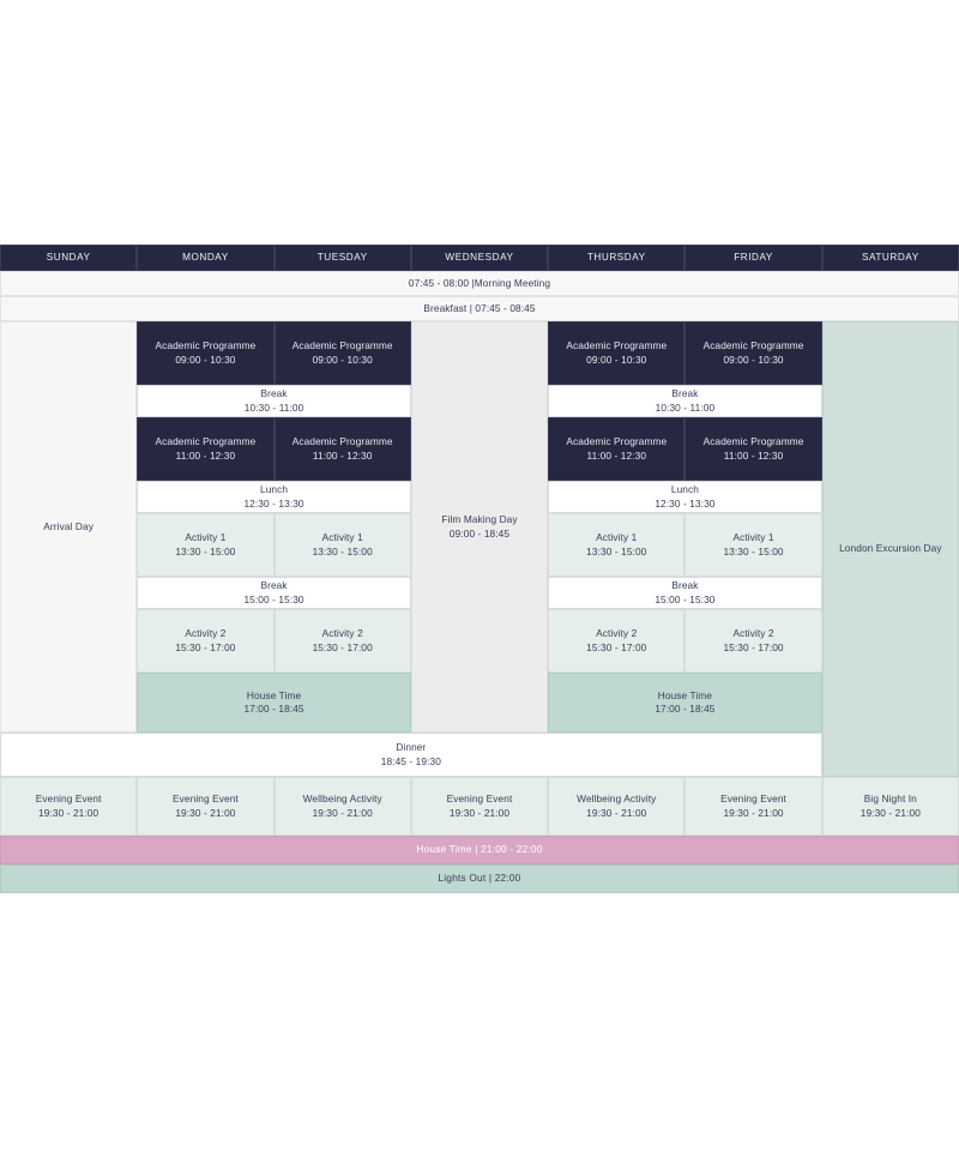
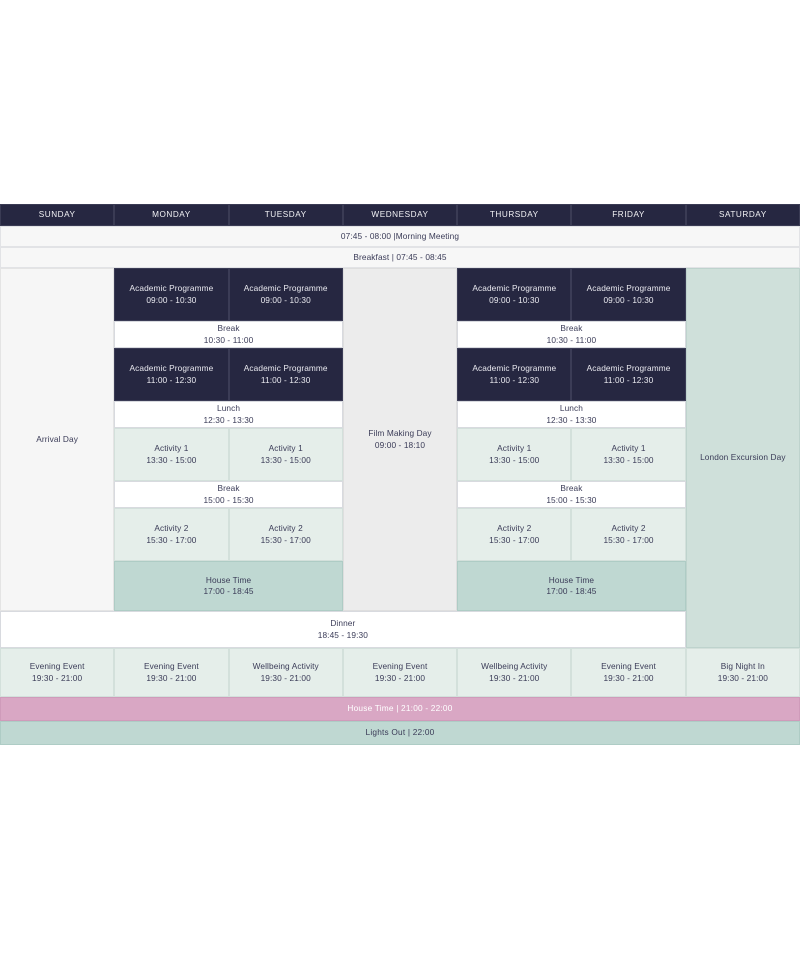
  SUNDAY
  MONDAY
  TUESDAY
  WEDNESDAY
  THURSDAY
  FRIDAY
  SATURDAY
  07:45 - 08:00 |Morning Meeting
  Breakfast | 07:45 - 08:45
  Arrival Day
  Academic Programme
  09:00 - 10:30
  Academic Programme
  09:00 - 10:30
  Film Making Day
- 09:00 - 18:45
+ 09:00 - 18:10
  Academic Programme
  09:00 - 10:30
  Academic Programme
  09:00 - 10:30
  London Excursion Day
  Break
  10:30 - 11:00
  Break
  10:30 - 11:00
  Academic Programme
  11:00 - 12:30
  Academic Programme
  11:00 - 12:30
  Academic Programme
  11:00 - 12:30
  Academic Programme
  11:00 - 12:30
  Lunch
  12:30 - 13:30
  Lunch
  12:30 - 13:30
  Activity 1
  13:30 - 15:00
  Activity 1
  13:30 - 15:00
  Activity 1
  13:30 - 15:00
  Activity 1
  13:30 - 15:00
  Break
  15:00 - 15:30
  Break
  15:00 - 15:30
  Activity 2
  15:30 - 17:00
  Activity 2
  15:30 - 17:00
  Activity 2
  15:30 - 17:00
  Activity 2
  15:30 - 17:00
  House Time
  17:00 - 18:45
  House Time
  17:00 - 18:45
  Dinner
  18:45 - 19:30
  Evening Event
  19:30 - 21:00
  Evening Event
  19:30 - 21:00
  Wellbeing Activity
  19:30 - 21:00
  Evening Event
  19:30 - 21:00
  Wellbeing Activity
  19:30 - 21:00
  Evening Event
  19:30 - 21:00
  Big Night In
  19:30 - 21:00
  House Time | 21:00 - 22:00
  Lights Out | 22:00
